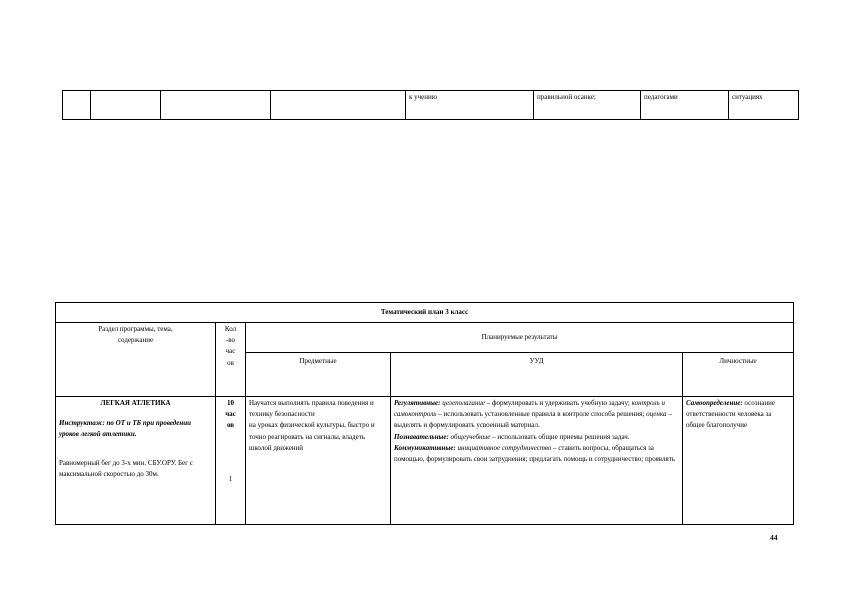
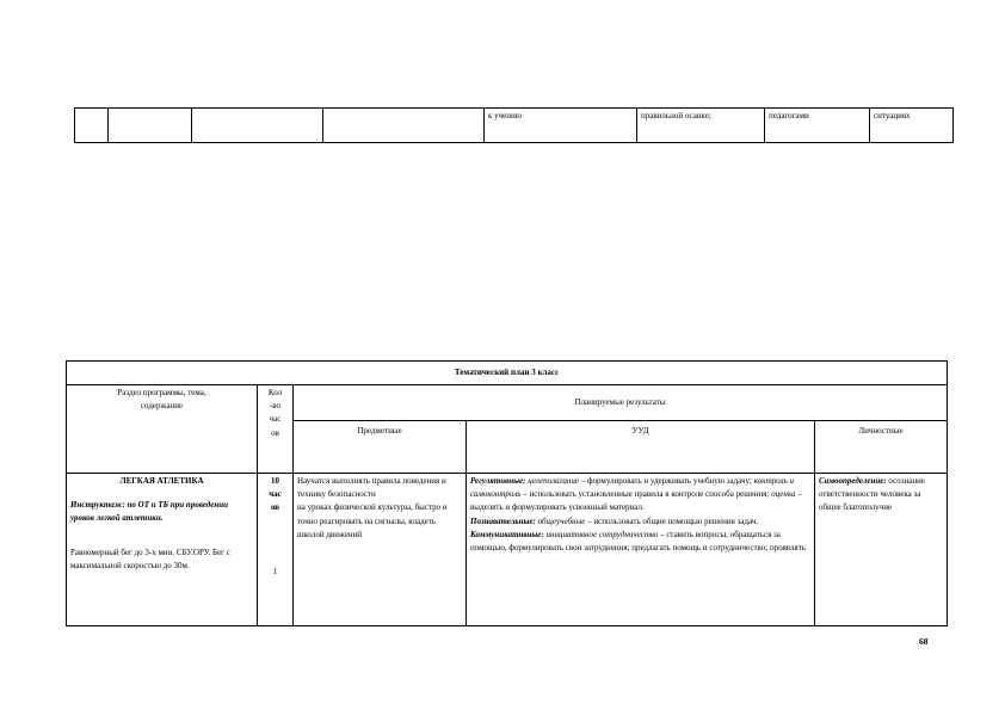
  				к учению	правильной осанке;	педагогами	ситуациях
  Тематический план 3 класс
  Раздел программы, тема, содержание	Кол -во час ов	Планируемые результаты
  Предметные	УУД	Личностные
- ЛЕГКАЯ АТЛЕТИКА Инструктаж: по ОТ и ТБ при проведении уроков легкой атлетики. Равномерный бег до 3-х мин. СБУ.ОРУ. Бег с максимальной скоростью до 30м.	10 час ов 1	Научатся выполнять правила поведения и технику безопасности на уроках физической культуры, быстро и точно реагировать на сигналы, владеть школой движений	Регулятивные: целеполагание – формулировать и удерживать учебную задачу; контроль и самоконтроль – использовать установленные правила в контроле способа решения; оценка – выделять и формулировать усвоенный материал. Познавательные: общеучебные – использовать общие приемы решения задач. Коммуникативные: инициативное сотрудничество – ставить вопросы, обращаться за помощью, формулировать свои затруднения; предлагать помощь и сотрудничество; проявлять	Самоопределение: осознание ответственности человека за общее благополучие
+ ЛЕГКАЯ АТЛЕТИКА Инструктаж: по ОТ и ТБ при проведении уроков легкой атлетики. Равномерный бег до 3-х мин. СБУ.ОРУ. Бег с максимальной скоростью до 30м.	10 час ов 1	Научатся выполнять правила поведения и технику безопасности на уроках физической культуры, быстро и точно реагировать на сигналы, владеть школой движений	Регулятивные: целеполагание – формулировать и удерживать учебную задачу; контроль и самоконтроль – использовать установленные правила в контроле способа решения; оценка – выделять и формулировать усвоенный материал. Познавательные: общеучебные – использовать общие помощью решения задач. Коммуникативные: инициативное сотрудничество – ставить вопросы, обращаться за помощью, формулировать свои затруднения; предлагать помощь и сотрудничество; проявлять	Самоопределение: осознание ответственности человека за общее благополучие
- 44
+ 68
